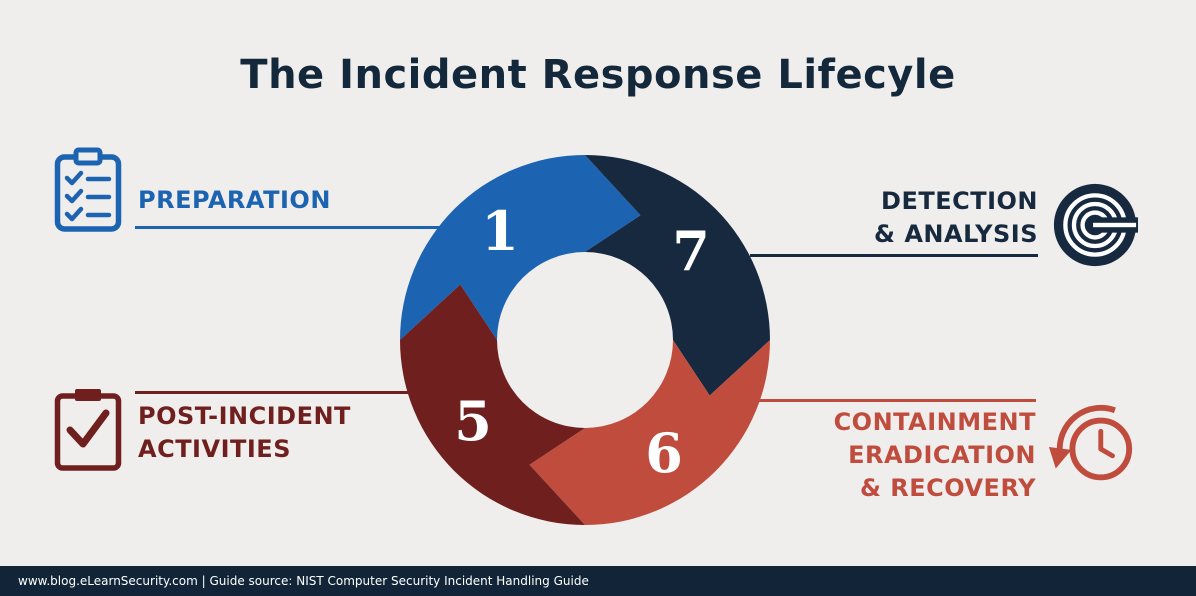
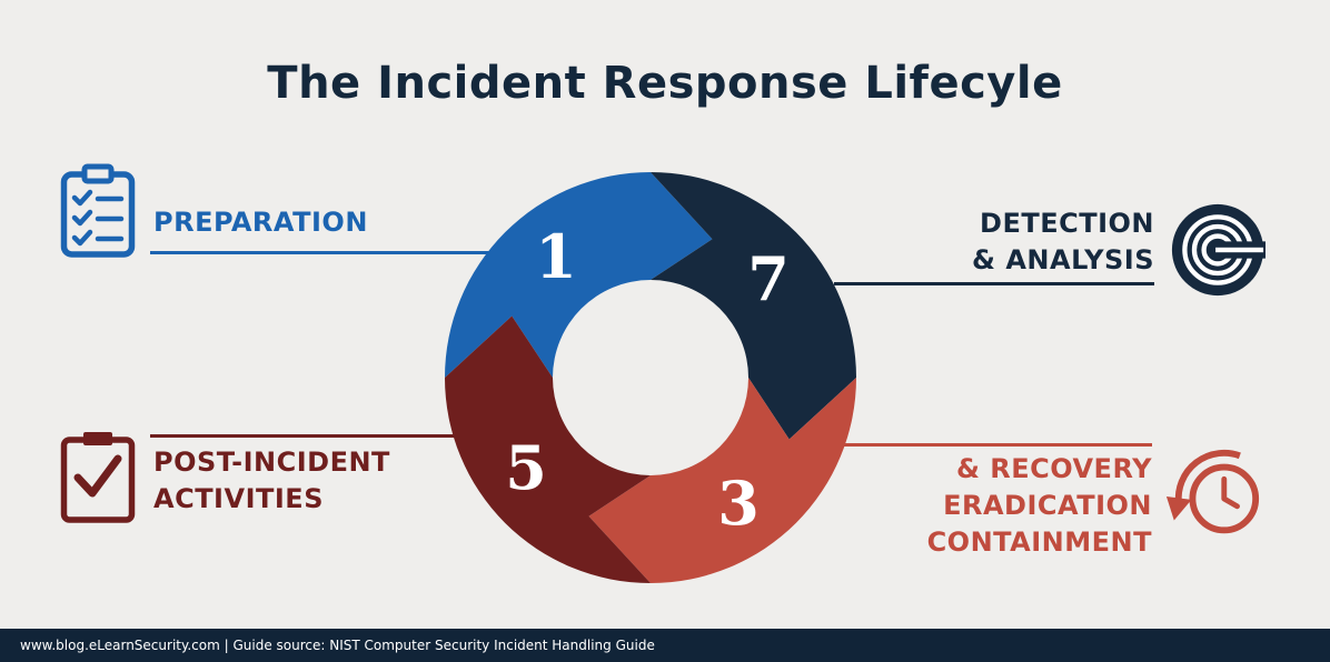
  The Incident Response Lifecyle
  1
  7
- 6
+ 3
  5
  PREPARATION
  DETECTION
  & ANALYSIS
- CONTAINMENT
+ & RECOVERY
  ERADICATION
- & RECOVERY
+ CONTAINMENT
  POST-INCIDENT
  ACTIVITIES
  www.blog.eLearnSecurity.com | Guide source: NIST Computer Security Incident Handling Guide
